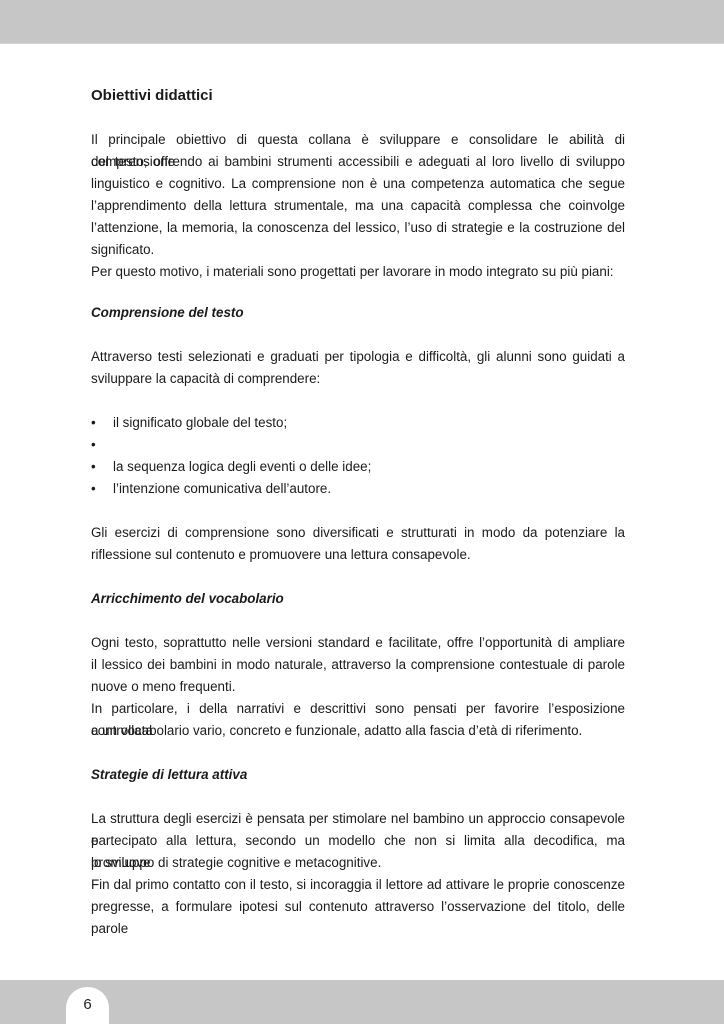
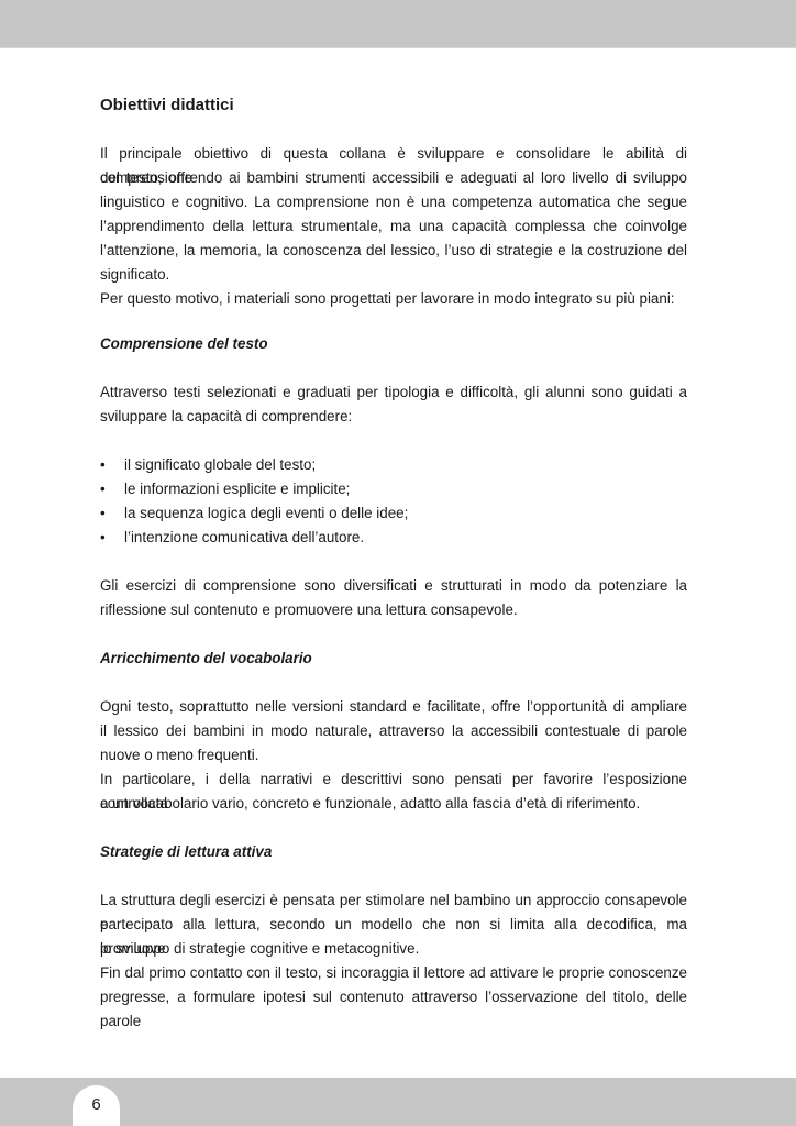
  Obiettivi didattici
  Il principale obiettivo di questa collana è sviluppare e consolidare le abilità di comprensione
  del testo, offrendo ai bambini strumenti accessibili e adeguati al loro livello di sviluppo
  linguistico e cognitivo. La comprensione non è una competenza automatica che segue
  l’apprendimento della lettura strumentale, ma una capacità complessa che coinvolge
  l’attenzione, la memoria, la conoscenza del lessico, l’uso di strategie e la costruzione del
  significato.
  Per questo motivo, i materiali sono progettati per lavorare in modo integrato su più piani:
  Comprensione del testo
  Attraverso testi selezionati e graduati per tipologia e difficoltà, gli alunni sono guidati a
  sviluppare la capacità di comprendere:
  •
  il significato globale del testo;
  •
+ le informazioni esplicite e implicite;
  •
  la sequenza logica degli eventi o delle idee;
  •
  l’intenzione comunicativa dell’autore.
  Gli esercizi di comprensione sono diversificati e strutturati in modo da potenziare la
  riflessione sul contenuto e promuovere una lettura consapevole.
  Arricchimento del vocabolario
  Ogni testo, soprattutto nelle versioni standard e facilitate, offre l’opportunità di ampliare
- il lessico dei bambini in modo naturale, attraverso la comprensione contestuale di parole
+ il lessico dei bambini in modo naturale, attraverso la accessibili contestuale di parole
  nuove o meno frequenti.
  In particolare, i della narrativi e descrittivi sono pensati per favorire l’esposizione controllata
  a un vocabolario vario, concreto e funzionale, adatto alla fascia d’età di riferimento.
  Strategie di lettura attiva
  La struttura degli esercizi è pensata per stimolare nel bambino un approccio consapevole e
  partecipato alla lettura, secondo un modello che non si limita alla decodifica, ma promuove
  lo sviluppo di strategie cognitive e metacognitive.
  Fin dal primo contatto con il testo, si incoraggia il lettore ad attivare le proprie conoscenze
  pregresse, a formulare ipotesi sul contenuto attraverso l’osservazione del titolo, delle parole
  6
